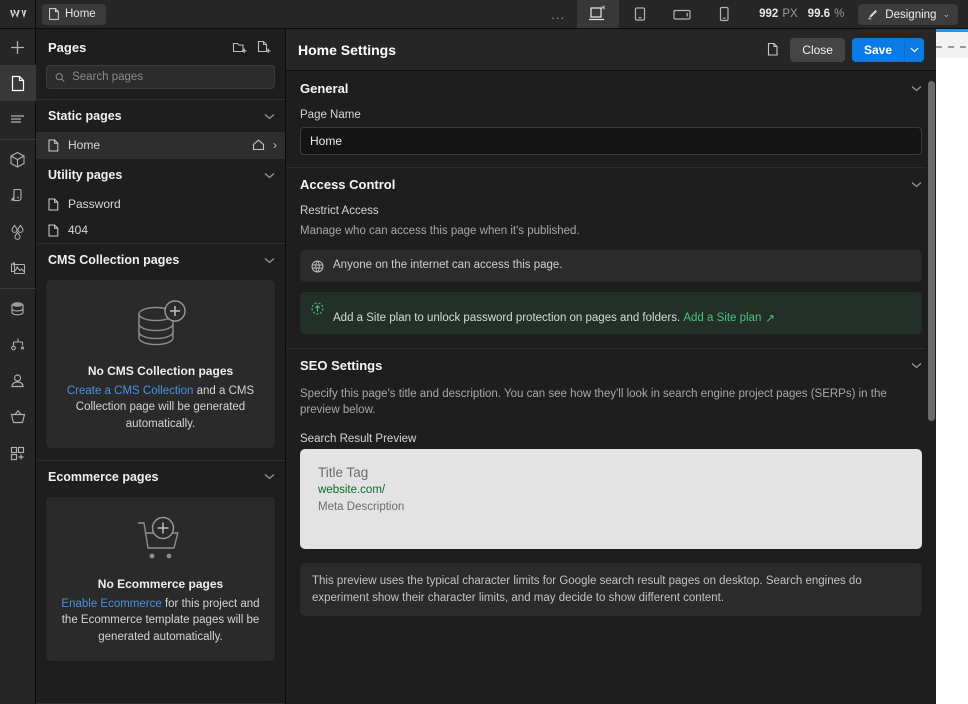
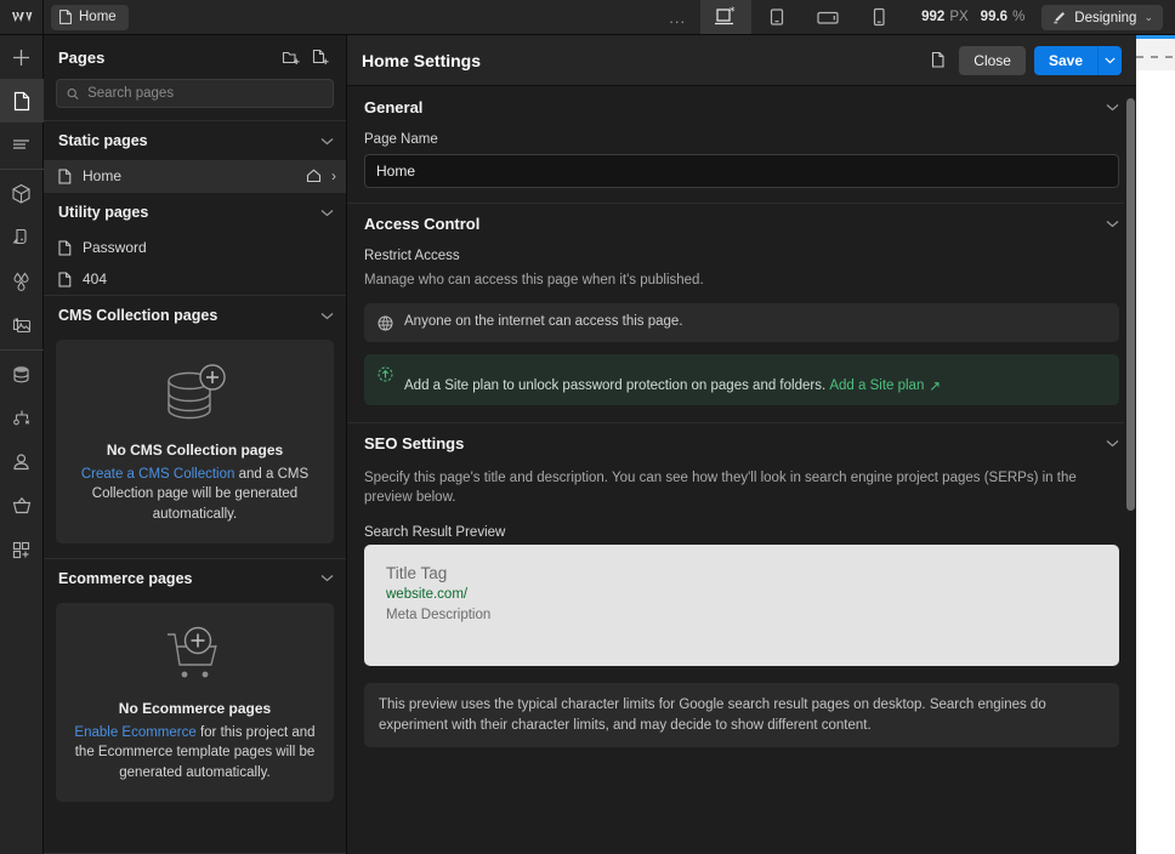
  Home
  ...
  *
  992
  PX
  99.6
  %
  Designing
  ⌄
  Pages
  Search pages
  Static pages
  Home
  ›
  Utility pages
  Password
  404
  CMS Collection pages
  No CMS Collection pages
  Create a CMS Collection and a CMS Collection page will be generated automatically.
  Ecommerce pages
  No Ecommerce pages
  Enable Ecommerce for this project and the Ecommerce template pages will be generated automatically.
  Home Settings
  Close
  Save
  General
  Page Name
  Home
  Access Control
  Restrict Access
  Manage who can access this page when it's published.
  Anyone on the internet can access this page.
  Add a Site plan to unlock password protection on pages and folders.
  Add a Site plan
  ↗
  SEO Settings
  Specify this page's title and description. You can see how they'll look in search engine project pages (SERPs) in the preview below.
  Search Result Preview
  Title Tag
  website.com/
  Meta Description
- This preview uses the typical character limits for Google search result pages on desktop. Search engines do experiment show their character limits, and may decide to show different content.
+ This preview uses the typical character limits for Google search result pages on desktop. Search engines do experiment with their character limits, and may decide to show different content.
